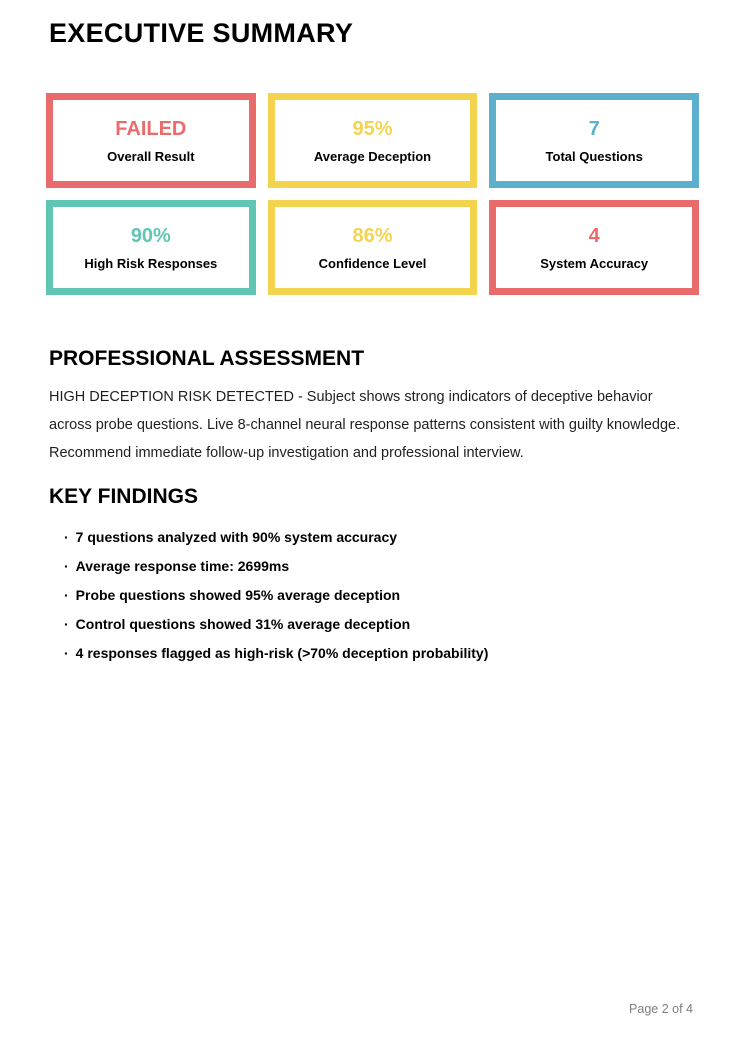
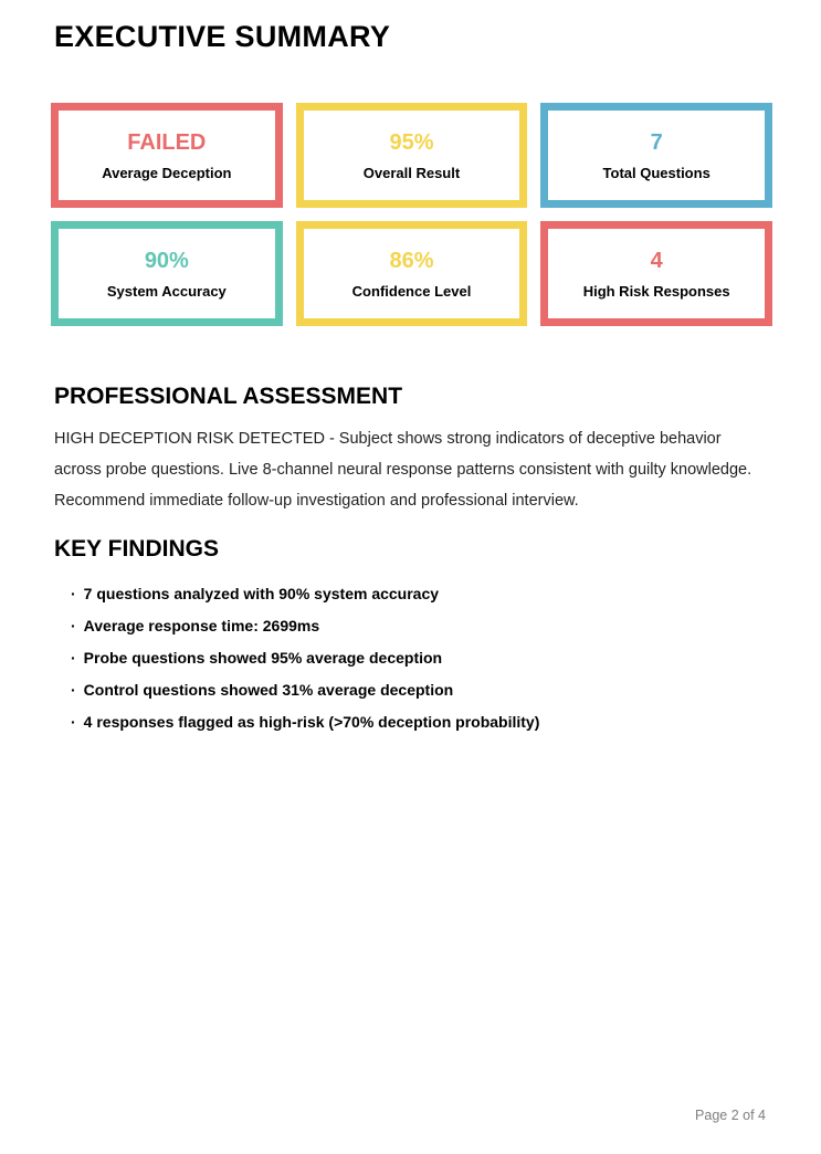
  EXECUTIVE SUMMARY
  FAILED
- Overall Result
+ Average Deception
  95%
- Average Deception
+ Overall Result
  7
  Total Questions
  90%
- High Risk Responses
+ System Accuracy
  86%
  Confidence Level
  4
- System Accuracy
+ High Risk Responses
  PROFESSIONAL ASSESSMENT
  HIGH DECEPTION RISK DETECTED - Subject shows strong indicators of deceptive behavior across probe questions. Live 8-channel neural response patterns consistent with guilty knowledge. Recommend immediate follow-up investigation and professional interview.
  KEY FINDINGS
  · 7 questions analyzed with 90% system accuracy
  · Average response time: 2699ms
  · Probe questions showed 95% average deception
  · Control questions showed 31% average deception
  · 4 responses flagged as high-risk (>70% deception probability)
  Page 2 of 4
